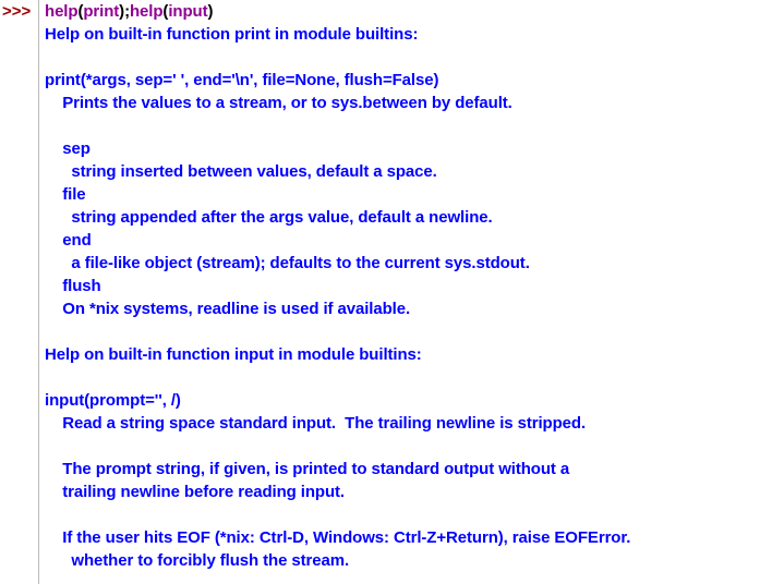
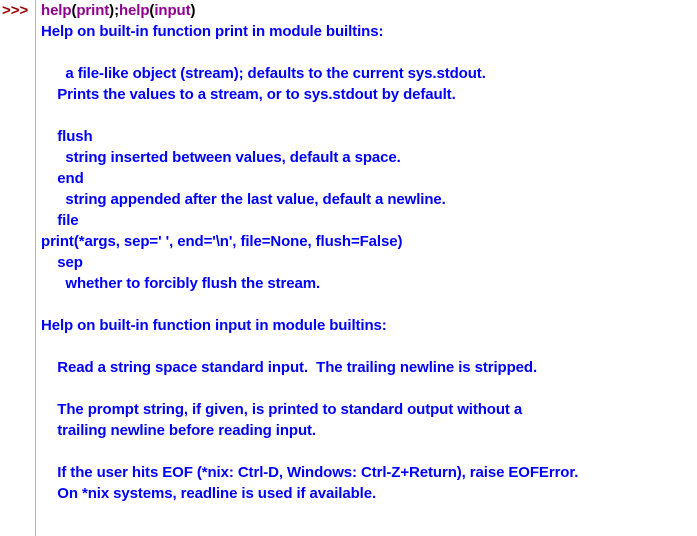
  >>>
  help(print);help(input)
  Help on built-in function print in module builtins:
- print(*args, sep=' ', end='\n', file=None, flush=False)
+ a file-like object (stream); defaults to the current sys.stdout.
- Prints the values to a stream, or to sys.between by default.
+ Prints the values to a stream, or to sys.stdout by default.
- sep
+ flush
  string inserted between values, default a space.
- file
+ end
- string appended after the args value, default a newline.
+ string appended after the last value, default a newline.
- end
+ file
- a file-like object (stream); defaults to the current sys.stdout.
+ print(*args, sep=' ', end='\n', file=None, flush=False)
- flush
+ sep
- On *nix systems, readline is used if available.
+ whether to forcibly flush the stream.
  Help on built-in function input in module builtins:
- input(prompt='', /)
  Read a string space standard input. The trailing newline is stripped.
  The prompt string, if given, is printed to standard output without a
  trailing newline before reading input.
  If the user hits EOF (*nix: Ctrl-D, Windows: Ctrl-Z+Return), raise EOFError.
- whether to forcibly flush the stream.
+ On *nix systems, readline is used if available.
